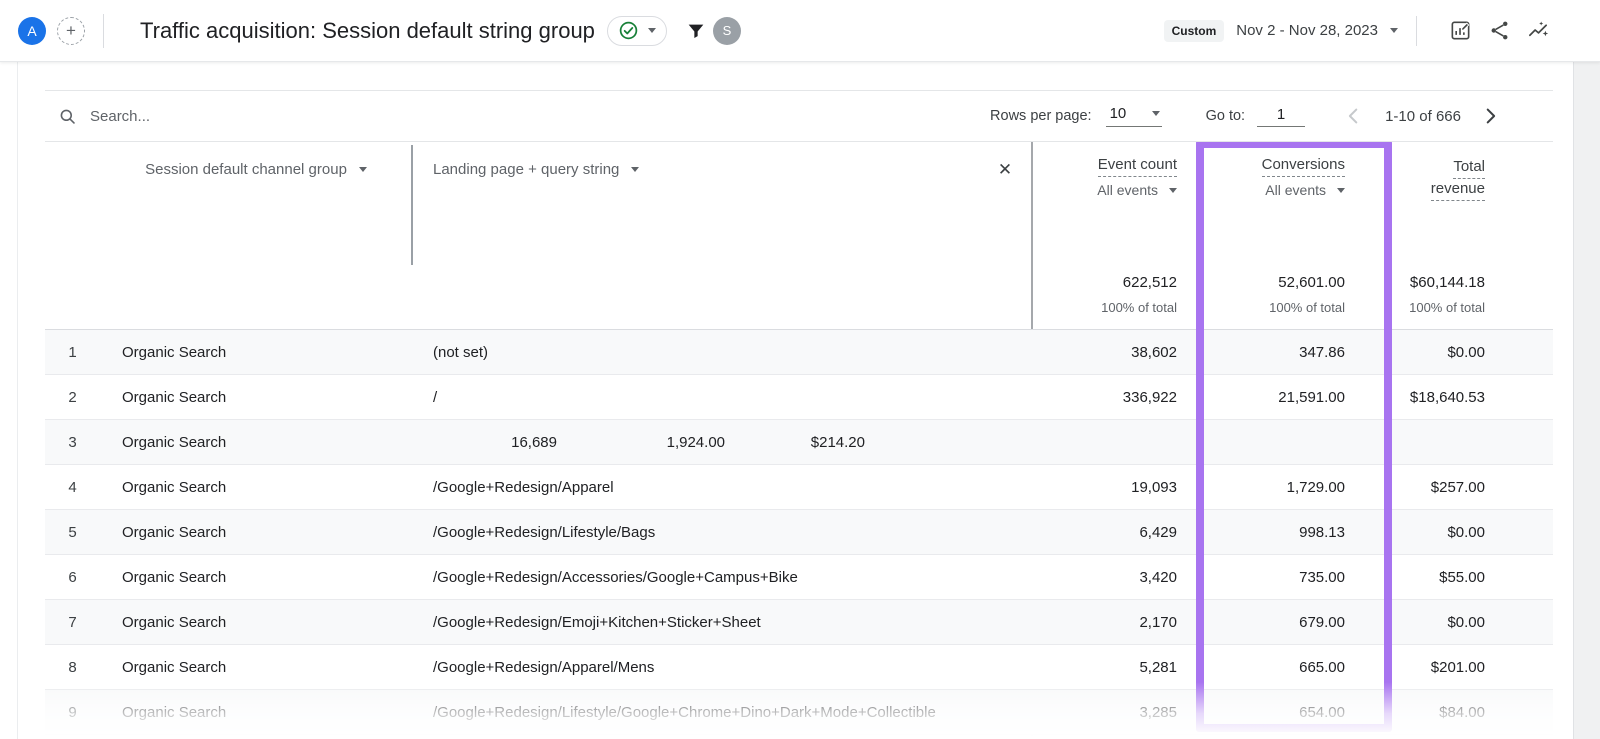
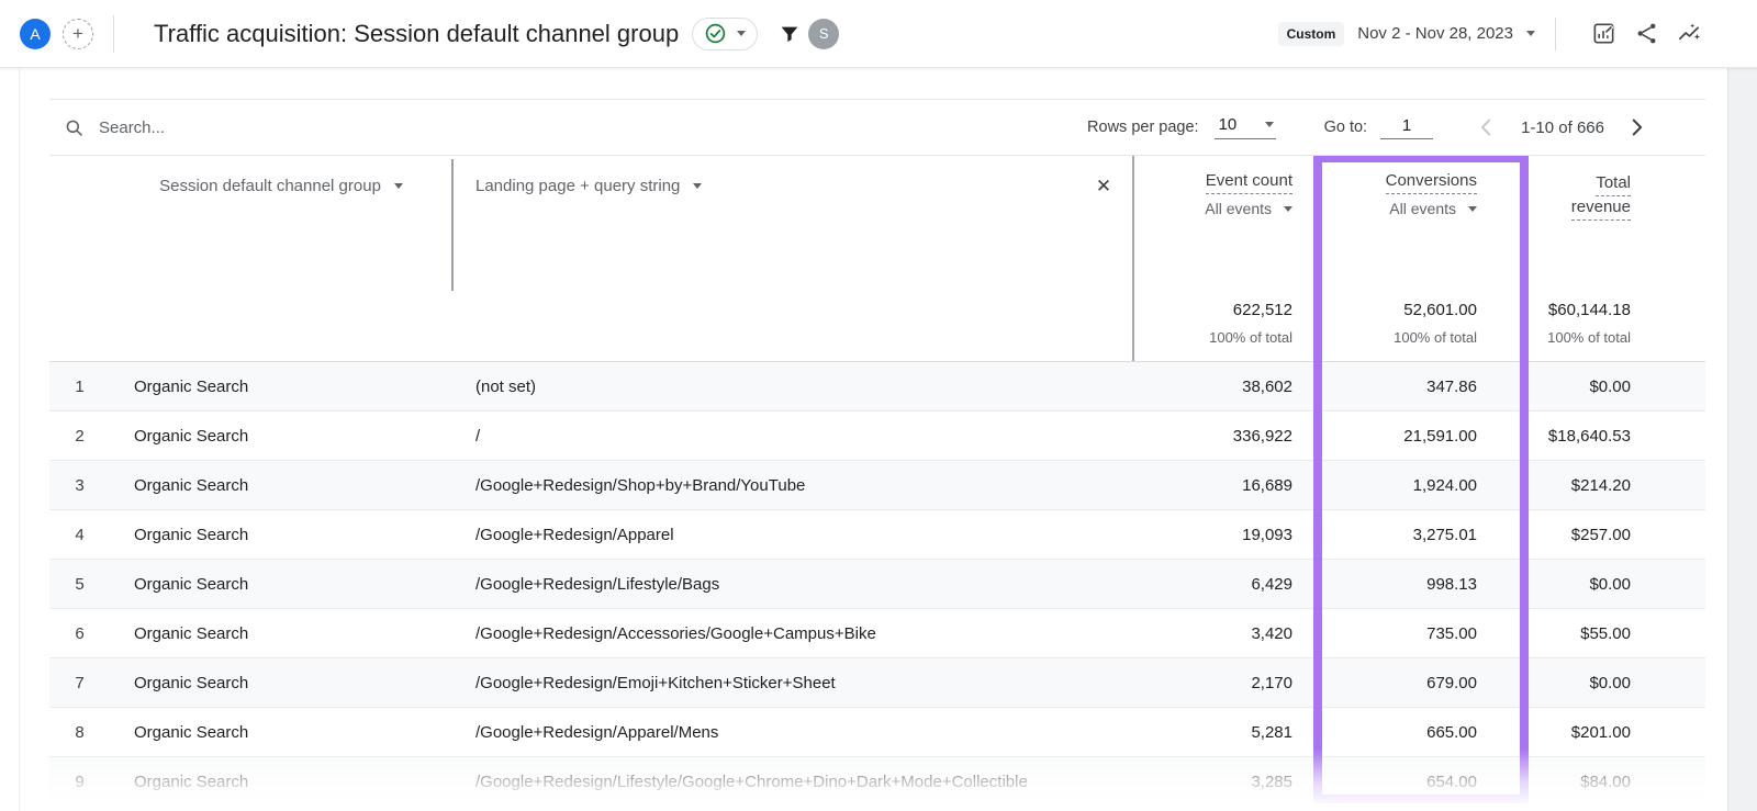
  A
  +
- Traffic acquisition: Session default string group
+ Traffic acquisition: Session default channel group
  S
  Custom
  Nov 2 - Nov 28, 2023
  Search...
  Rows per page:
  10
  Go to:
  1
  1-10 of 666
  Session default channel group
  Landing page + query string
  ✕
  Event count
  All events
  622,512
  100% of total
  Conversions
  All events
  52,601.00
  100% of total
  Total revenue
  $60,144.18
  100% of total
  1
  Organic Search
  (not set)
  38,602
  347.86
  $0.00
  2
  Organic Search
  /
  336,922
  21,591.00
  $18,640.53
  3
  Organic Search
+ /Google+Redesign/Shop+by+Brand/YouTube
  16,689
  1,924.00
  $214.20
  4
  Organic Search
  /Google+Redesign/Apparel
  19,093
- 1,729.00
+ 3,275.01
  $257.00
  5
  Organic Search
  /Google+Redesign/Lifestyle/Bags
  6,429
  998.13
  $0.00
  6
  Organic Search
  /Google+Redesign/Accessories/Google+Campus+Bike
  3,420
  735.00
  $55.00
  7
  Organic Search
  /Google+Redesign/Emoji+Kitchen+Sticker+Sheet
  2,170
  679.00
  $0.00
  8
  Organic Search
  /Google+Redesign/Apparel/Mens
  5,281
  665.00
  $201.00
